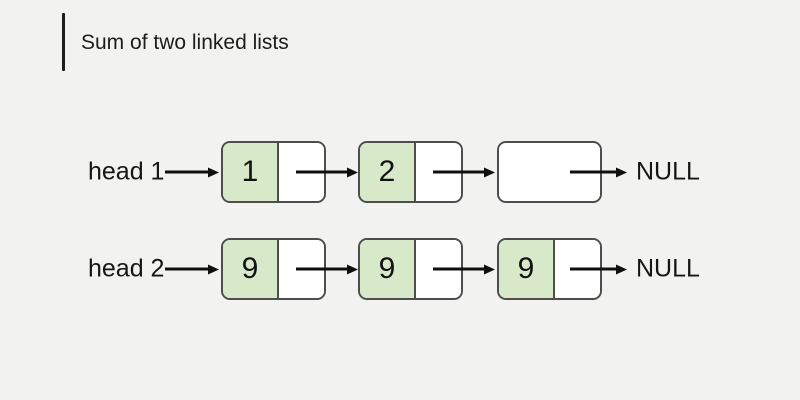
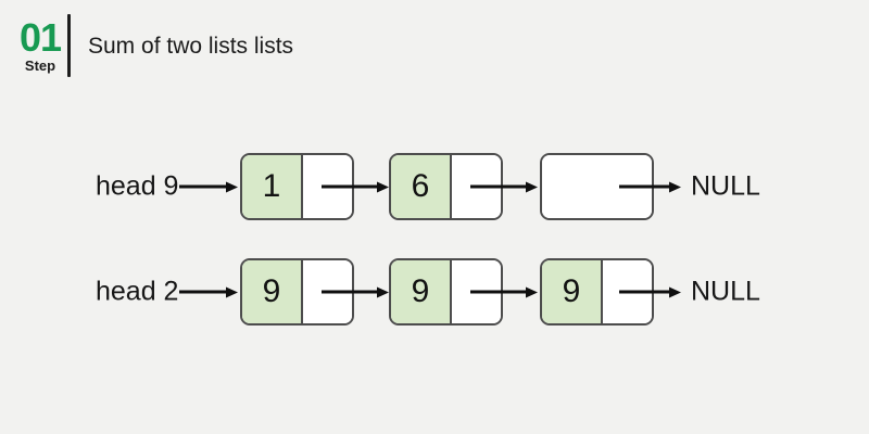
+ 01
+ Step
- Sum of two linked lists
+ Sum of two lists lists
- head 1
+ head 9
  1
- 2
+ 6
  NULL
  head 2
  9
  9
  9
  NULL
